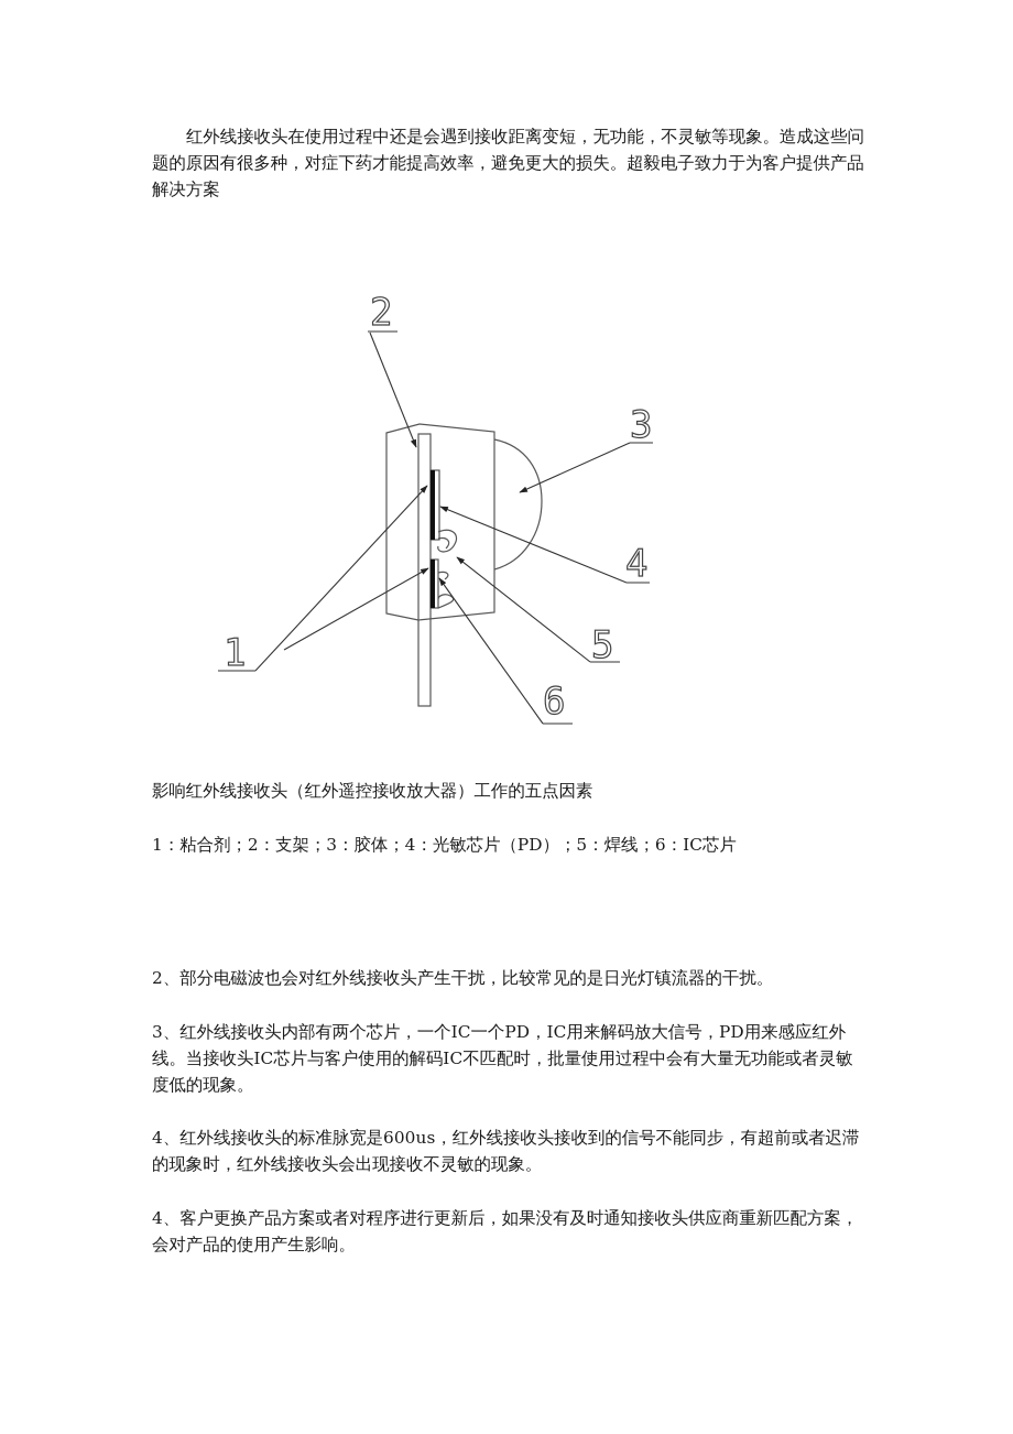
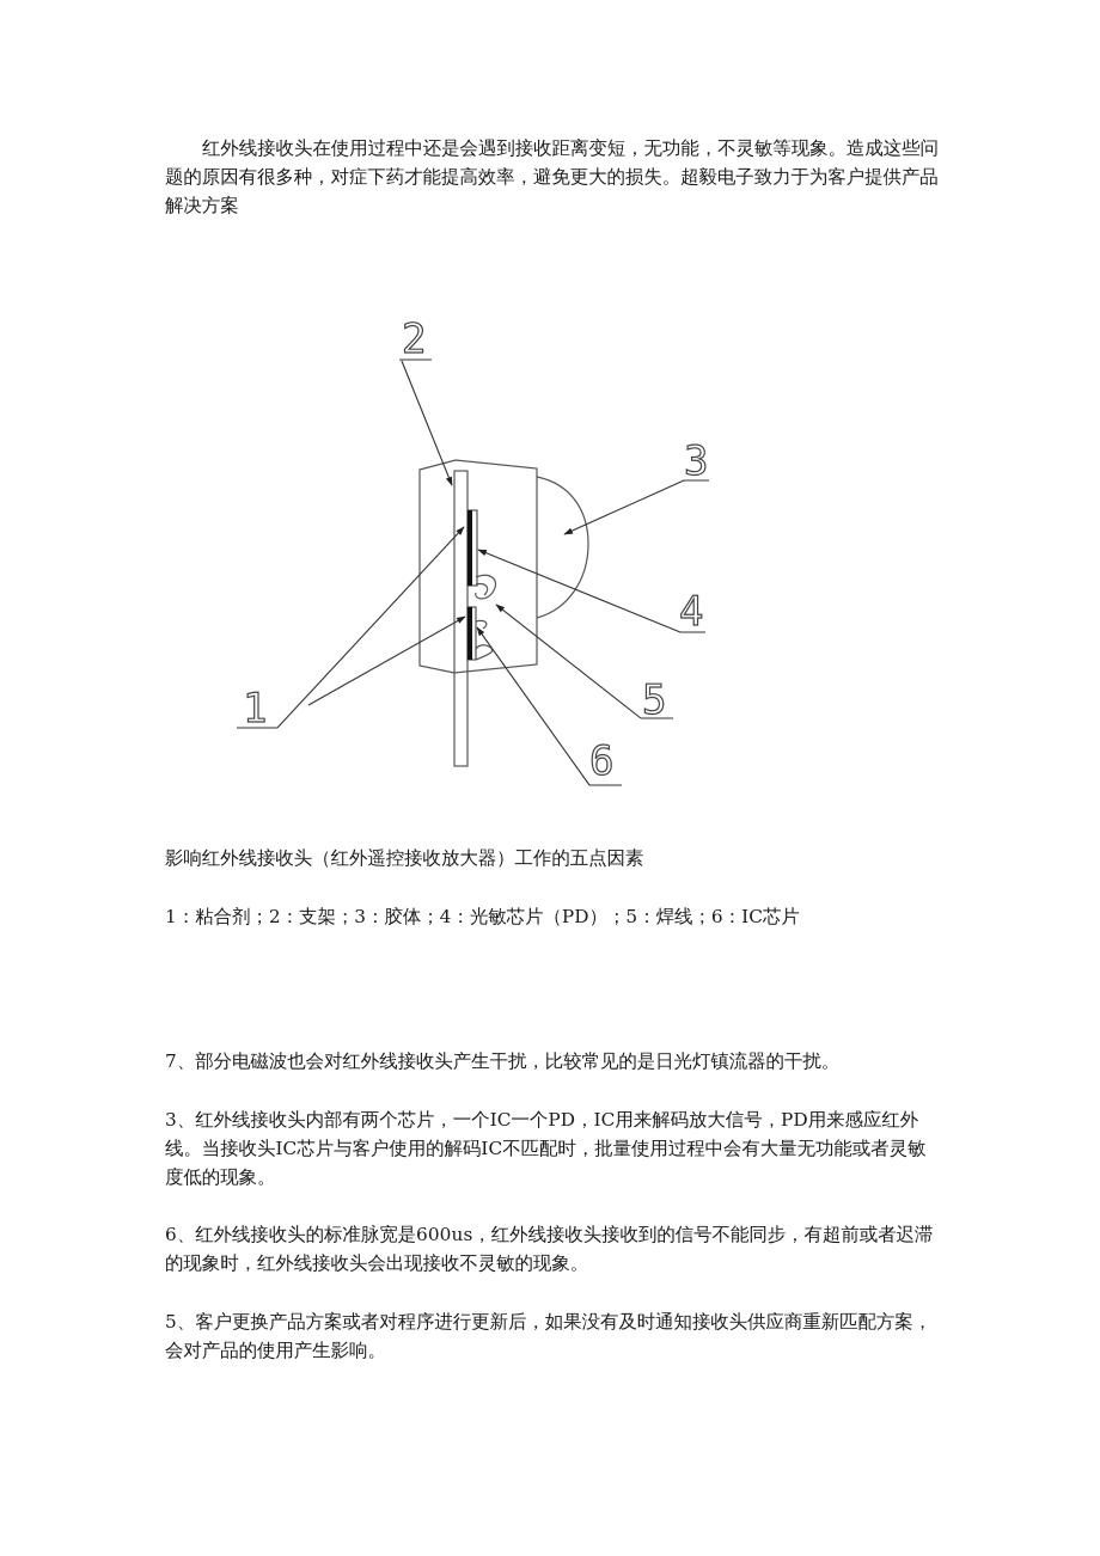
  红外线接收头在使用过程中还是会遇到接收距离变短，无功能，不灵敏等现象。造成这些问题的原因有很多种，对症下药才能提高效率，避免更大的损失。超毅电子致力于为客户提供产品解决方案
  1
  2
  3
  4
  5
  6
  影响红外线接收头（红外遥控接收放大器）工作的五点因素
  1：粘合剂；2：支架；3：胶体；4：光敏芯片（PD）；5：焊线；6：IC芯片
- 2、部分电磁波也会对红外线接收头产生干扰，比较常见的是日光灯镇流器的干扰。
+ 7、部分电磁波也会对红外线接收头产生干扰，比较常见的是日光灯镇流器的干扰。
  3、红外线接收头内部有两个芯片，一个IC一个PD，IC用来解码放大信号，PD用来感应红外线。当接收头IC芯片与客户使用的解码IC不匹配时，批量使用过程中会有大量无功能或者灵敏度低的现象。
- 4、红外线接收头的标准脉宽是600us，红外线接收头接收到的信号不能同步，有超前或者迟滞的现象时，红外线接收头会出现接收不灵敏的现象。
+ 6、红外线接收头的标准脉宽是600us，红外线接收头接收到的信号不能同步，有超前或者迟滞的现象时，红外线接收头会出现接收不灵敏的现象。
- 4、客户更换产品方案或者对程序进行更新后，如果没有及时通知接收头供应商重新匹配方案，会对产品的使用产生影响。
+ 5、客户更换产品方案或者对程序进行更新后，如果没有及时通知接收头供应商重新匹配方案，会对产品的使用产生影响。
